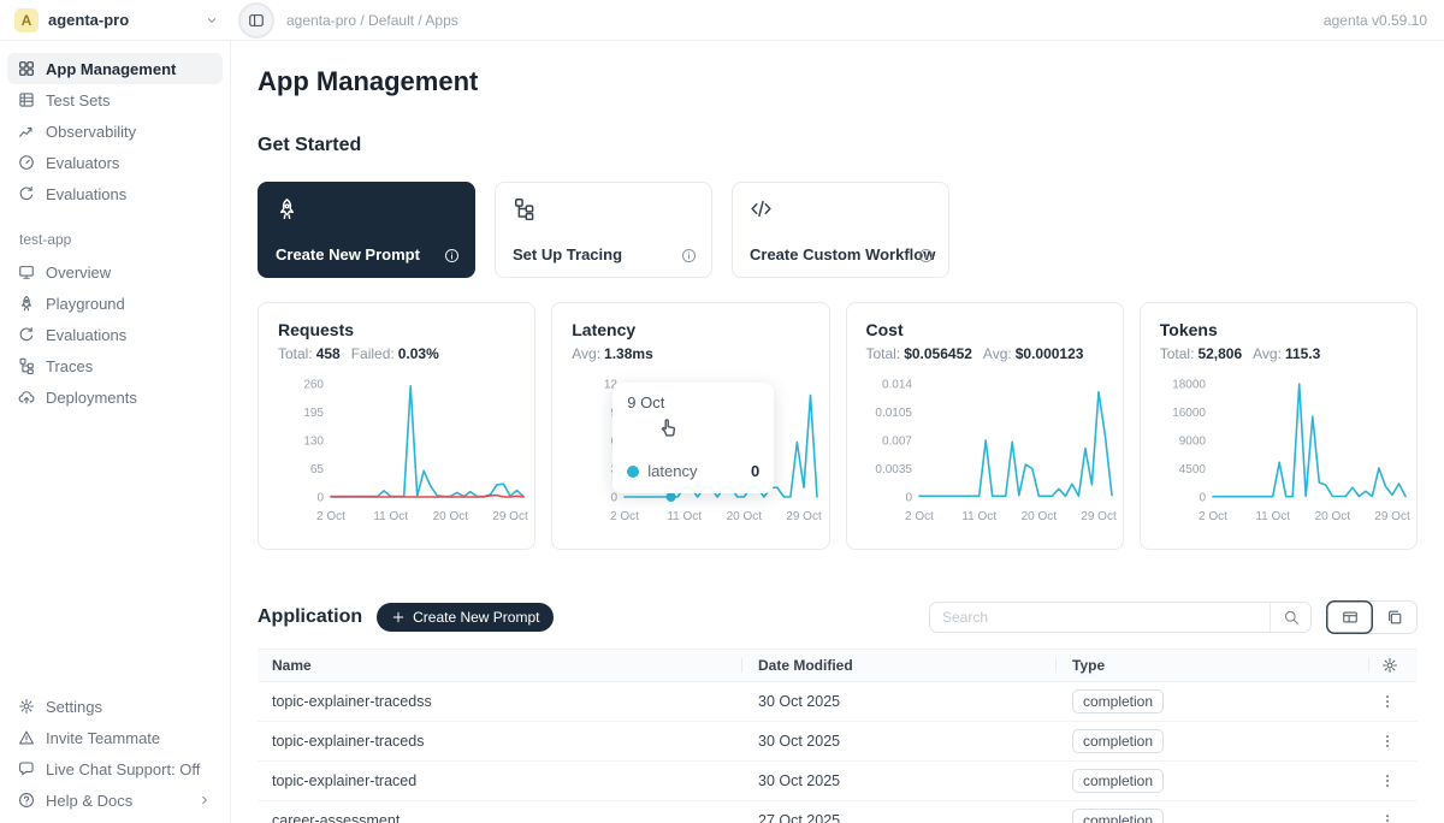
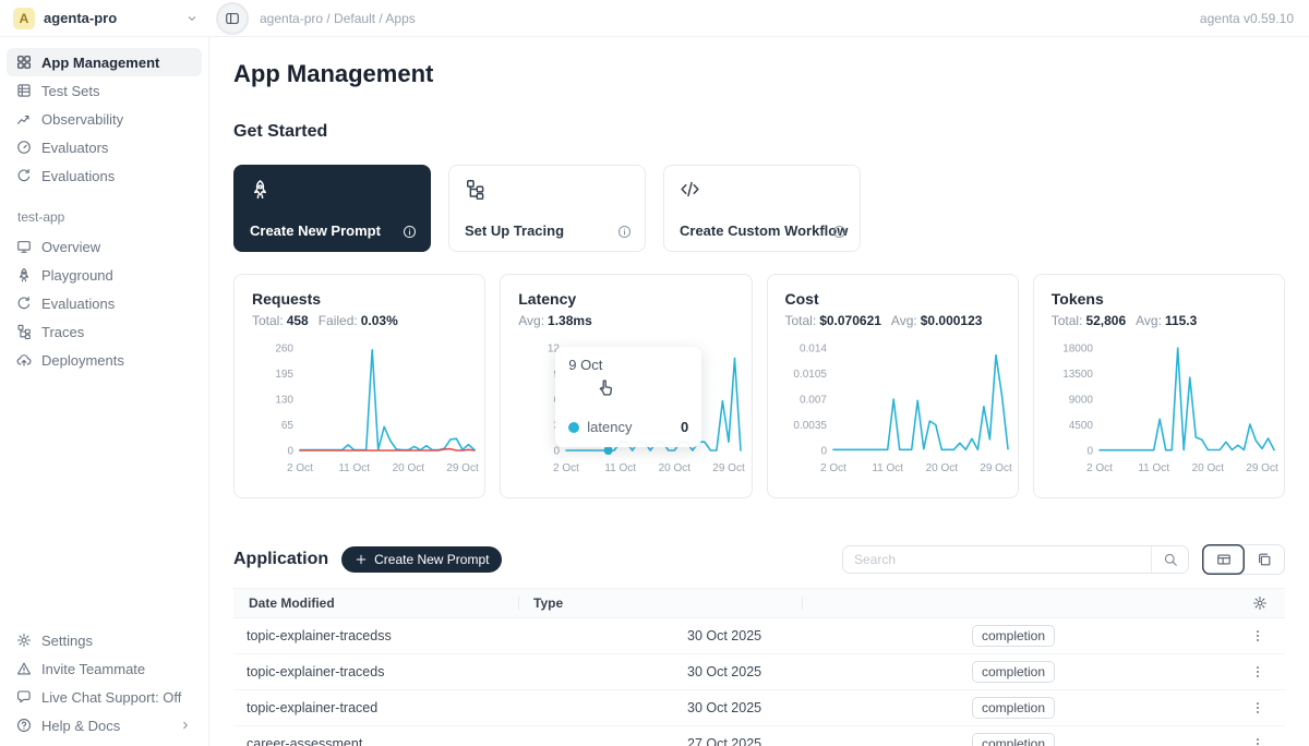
  A
  agenta-pro
  agenta-pro / Default / Apps
  agenta v0.59.10
  App Management
  Test Sets
  Observability
  Evaluators
  Evaluations
  test-app
  Overview
  Playground
  Evaluations
  Traces
  Deployments
  Settings
  Invite Teammate
  Live Chat Support: Off
  Help & Docs
  App Management
  Get Started
  Create New Prompt
  Set Up Tracing
  Create Custom Workflow
  Requests
  Total: 458 Failed: 0.03%
  260
  195
  130
  65
  0
  2 Oct
  11 Oct
  20 Oct
  29 Oct
  Latency
  Avg: 1.38ms
  0
  2 Oct
  11 Oct
  20 Oct
  29 Oct
  9 Oct
  latency
  0
  Cost
- Total: $0.056452 Avg: $0.000123
+ Total: $0.070621 Avg: $0.000123
  0.014
  0.0105
  0.007
  0.0035
  0
  2 Oct
  11 Oct
  20 Oct
  29 Oct
  Tokens
  Total: 52,806 Avg: 115.3
  18000
- 16000
+ 13500
  9000
  4500
  0
  2 Oct
  11 Oct
  20 Oct
  29 Oct
  Application
  Create New Prompt
  Search
- Name
  Date Modified
  Type
  topic-explainer-tracedss
  30 Oct 2025
  completion
  topic-explainer-traceds
  30 Oct 2025
  completion
  topic-explainer-traced
  30 Oct 2025
  completion
  career-assessment
  27 Oct 2025
  completion
